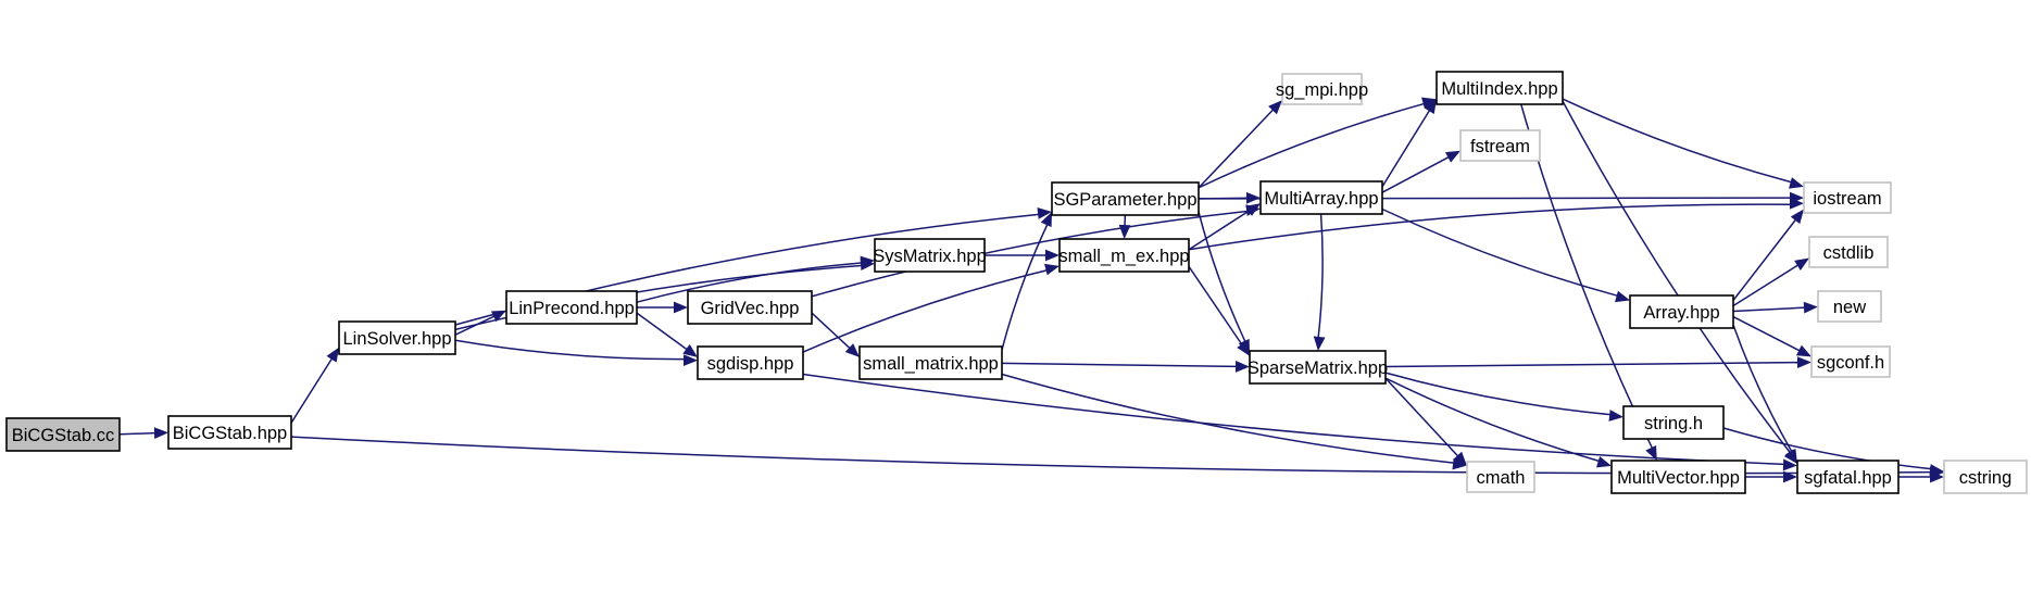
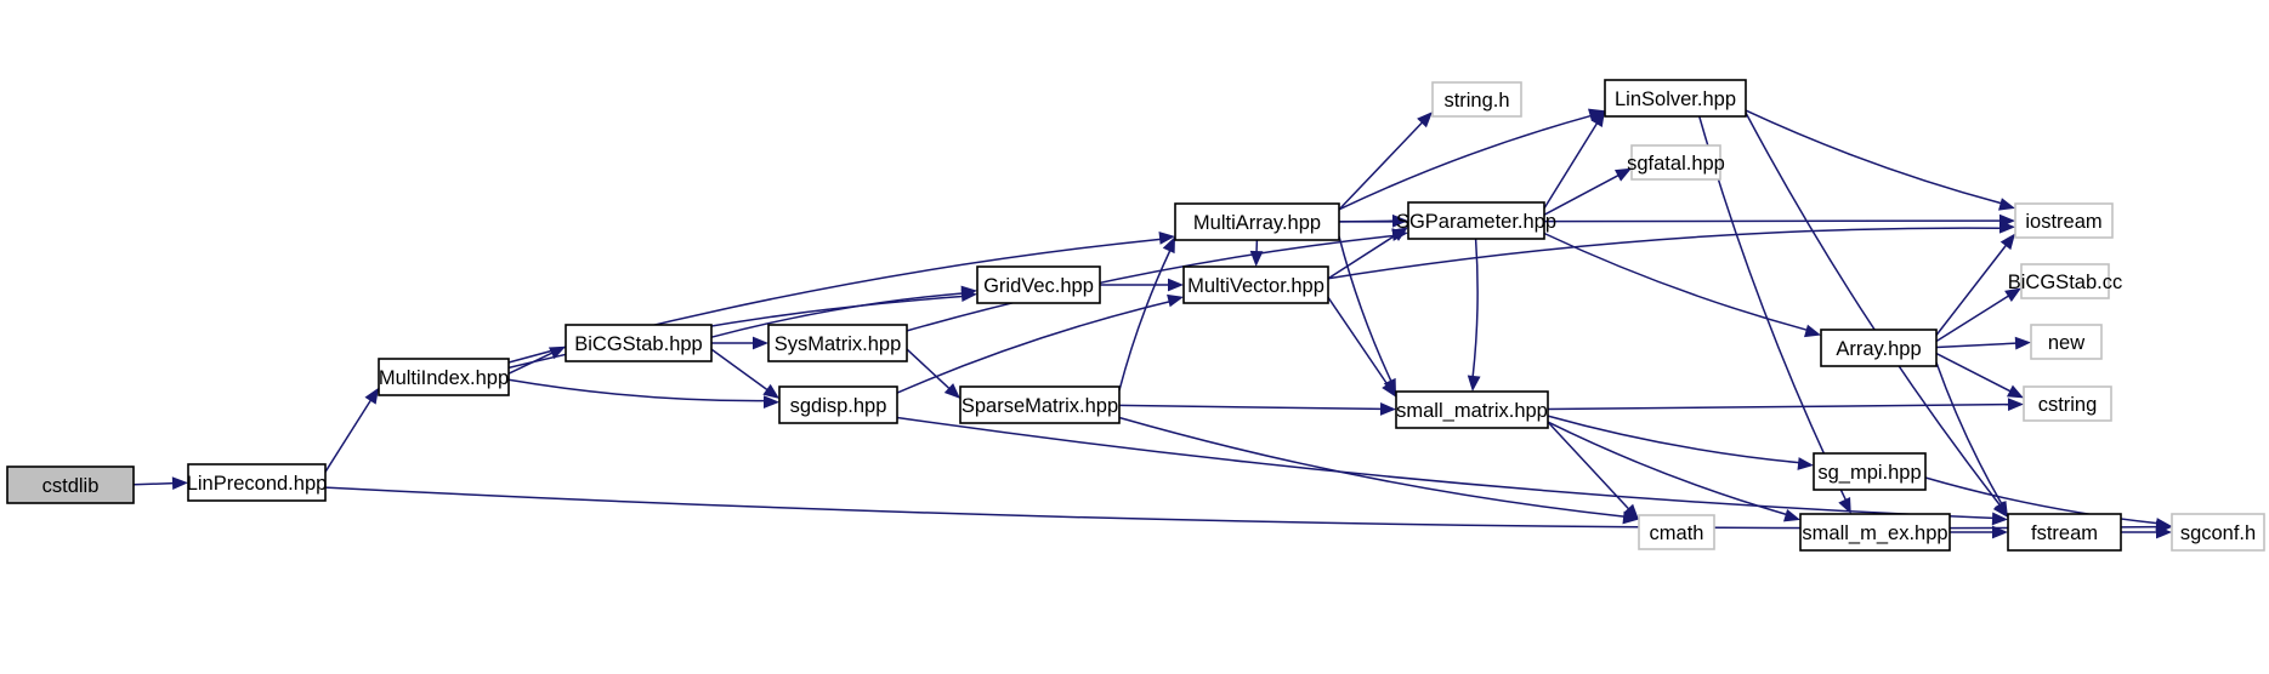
- BiCGStab.cc
+ cstdlib
- BiCGStab.hpp
+ LinPrecond.hpp
- LinSolver.hpp
+ MultiIndex.hpp
- LinPrecond.hpp
+ BiCGStab.hpp
- GridVec.hpp
+ SysMatrix.hpp
  sgdisp.hpp
- small_matrix.hpp
+ SparseMatrix.hpp
- SysMatrix.hpp
+ GridVec.hpp
- SGParameter.hpp
+ MultiArray.hpp
- small_m_ex.hpp
+ MultiVector.hpp
- MultiArray.hpp
+ SGParameter.hpp
- MultiIndex.hpp
+ LinSolver.hpp
- sg_mpi.hpp
+ string.h
- fstream
+ sgfatal.hpp
  iostream
- cstdlib
+ BiCGStab.cc
  new
- sgconf.h
+ cstring
  Array.hpp
- SparseMatrix.hpp
+ small_matrix.hpp
- string.h
+ sg_mpi.hpp
  cmath
- MultiVector.hpp
+ small_m_ex.hpp
- sgfatal.hpp
+ fstream
- cstring
+ sgconf.h
